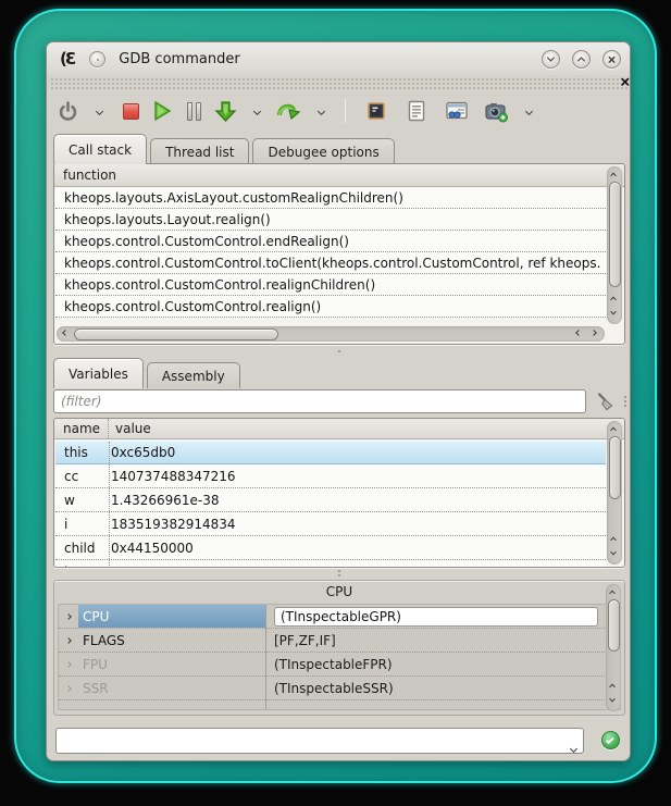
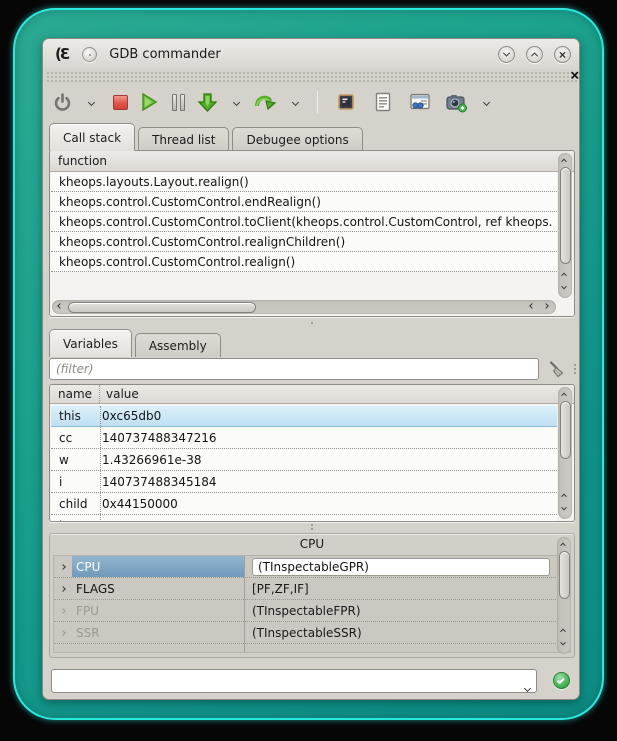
  (Ɛ
  GDB commander
  Call stack
  Thread list
  Debugee options
  function
- kheops.layouts.AxisLayout.customRealignChildren()
  kheops.layouts.Layout.realign()
  kheops.control.CustomControl.endRealign()
  kheops.control.CustomControl.toClient(kheops.control.CustomControl, ref kheops.
  kheops.control.CustomControl.realignChildren()
  kheops.control.CustomControl.realign()
  Variables
  Assembly
  (filter)
  name
  value
  this
  0xc65db0
  cc
  140737488347216
  w
  1.43266961e-38
  i
- 183519382914834
+ 140737488345184
  child
  0x44150000
  CPU
  CPU
  (TInspectableGPR)
  FLAGS
  [PF,ZF,IF]
  FPU
  (TInspectableFPR)
  SSR
  (TInspectableSSR)
